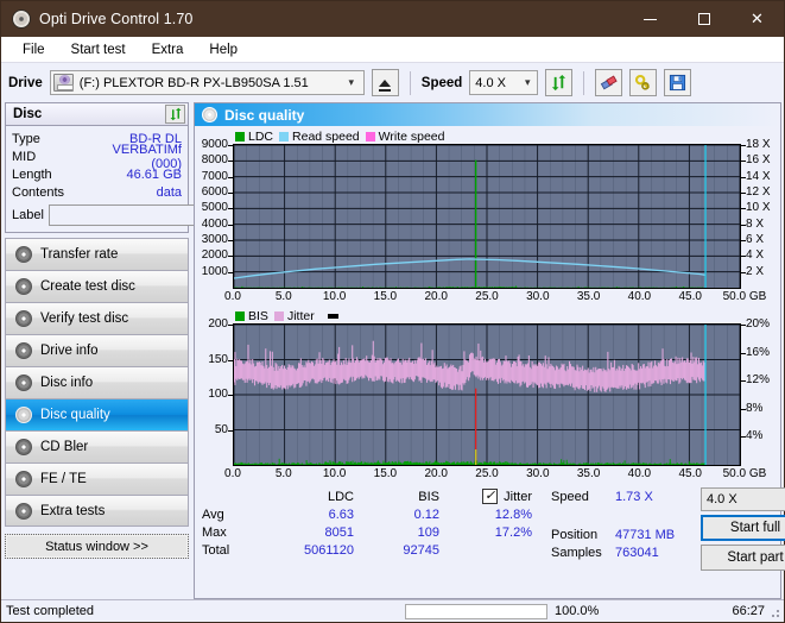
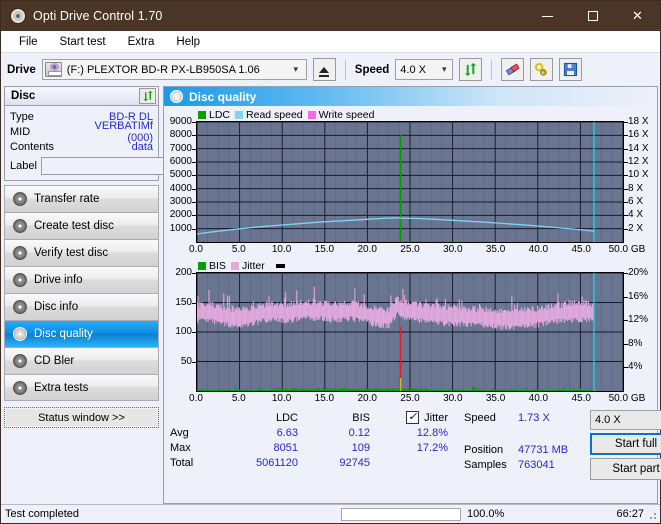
  Opti Drive Control 1.70
  ✕
  File
  Start test
  Extra
  Help
  Drive
- (F:) PLEXTOR BD-R PX-LB950SA 1.51
+ (F:) PLEXTOR BD-R PX-LB950SA 1.06
  ▾
  Speed
  4.0 X
  ▾
  Disc
  Type
  BD-R DL
  MID
  VERBATIMf (000)
- Length
- 46.61 GB
  Contents
  data
  Label
  Transfer rate
  Create test disc
  Verify test disc
  Drive info
  Disc info
  Disc quality
  CD Bler
- FE / TE
  Extra tests
  Status window >>
  Disc quality
  LDC
  Read speed
  Write speed
  1000
  2000
  3000
  4000
  5000
  6000
  7000
  8000
  9000
  2 X
  4 X
  6 X
  8 X
  10 X
  12 X
  14 X
  16 X
  18 X
  0.0
  5.0
  10.0
  15.0
  20.0
  25.0
  30.0
  35.0
  40.0
  45.0
  50.0 GB
  BIS
  Jitter
  50
  100
  150
  200
  4%
  8%
  12%
  16%
  20%
  0.0
  5.0
  10.0
  15.0
  20.0
  25.0
  30.0
  35.0
  40.0
  45.0
  50.0 GB
  LDC
  BIS
  ✓
  Jitter
  Avg
  6.63
  0.12
  12.8%
  Max
  8051
  109
  17.2%
  Total
  5061120
  92745
  Speed
  1.73 X
  Position
  47731 MB
  Samples
  763041
  4.0 X
  Start full
  Start part
  Test completed
  100.0%
  66:27
